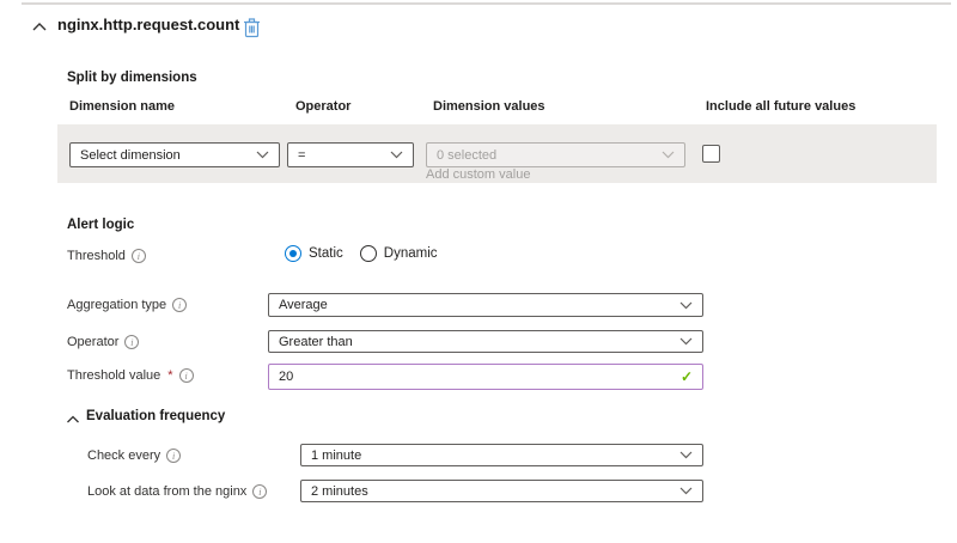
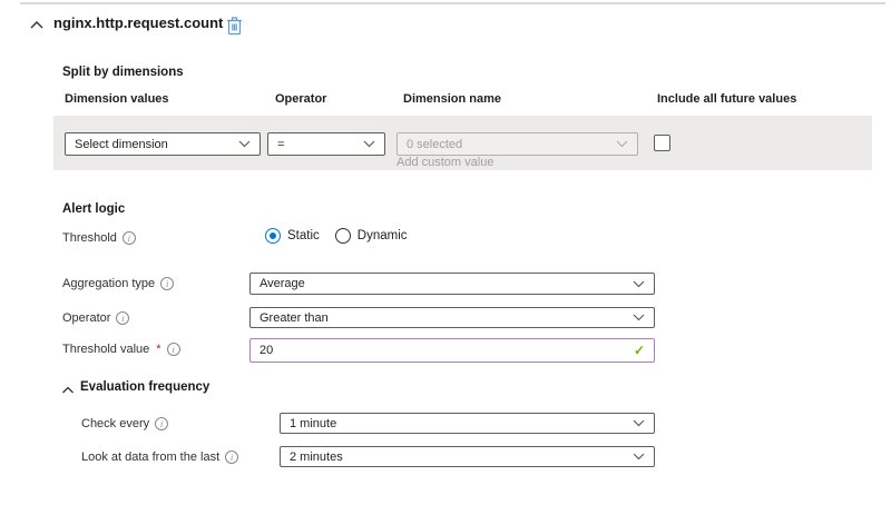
  nginx.http.request.count
  Split by dimensions
- Dimension name
+ Dimension values
  Operator
- Dimension values
+ Dimension name
  Include all future values
  Select dimension
  =
  0 selected
  Add custom value
  Alert logic
  Threshold
  i
  Static
  Dynamic
  Aggregation type
  i
  Average
  Operator
  i
  Greater than
  Threshold value
  *
  i
  20
  ✓
  Evaluation frequency
  Check every
  i
  1 minute
- Look at data from the nginx
+ Look at data from the last
  i
  2 minutes
